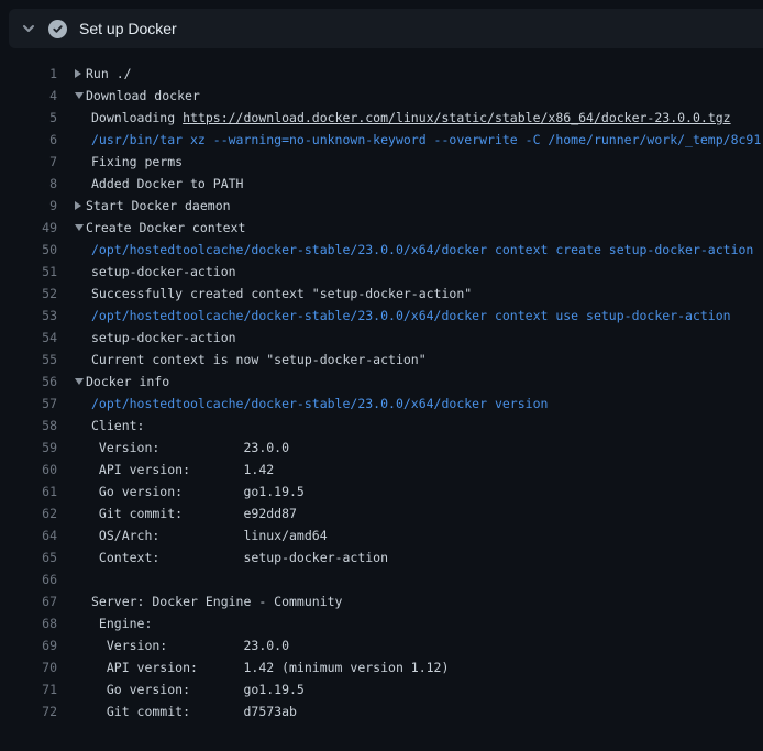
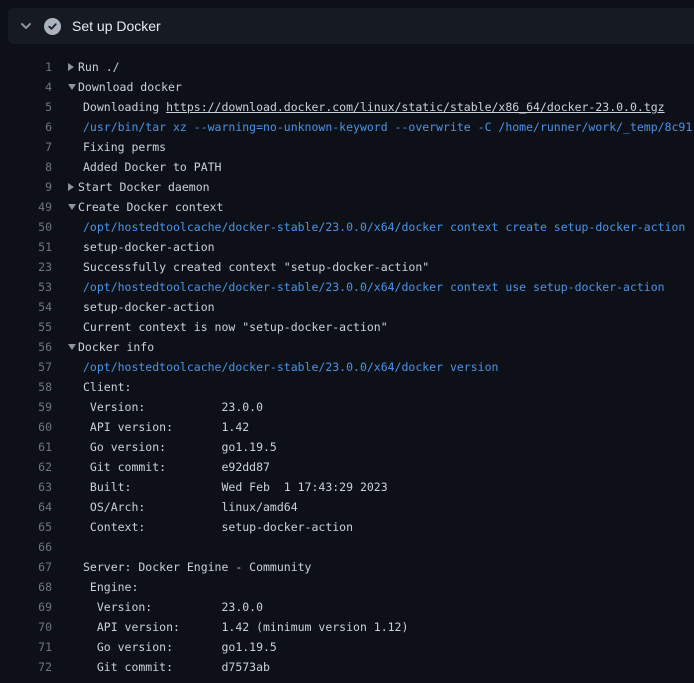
  Set up Docker
  1
  Run ./
  4
  Download docker
  5
  Downloading https://download.docker.com/linux/static/stable/x86_64/docker-23.0.0.tgz
  6
  /usr/bin/tar xz --warning=no-unknown-keyword --overwrite -C /home/runner/work/_temp/8c91
  7
  Fixing perms
  8
  Added Docker to PATH
  9
  Start Docker daemon
  49
  Create Docker context
  50
  /opt/hostedtoolcache/docker-stable/23.0.0/x64/docker context create setup-docker-action
  51
  setup-docker-action
- 52
+ 23
  Successfully created context "setup-docker-action"
  53
  /opt/hostedtoolcache/docker-stable/23.0.0/x64/docker context use setup-docker-action
  54
  setup-docker-action
  55
  Current context is now "setup-docker-action"
  56
  Docker info
  57
  /opt/hostedtoolcache/docker-stable/23.0.0/x64/docker version
  58
  Client:
  59
  Version: 23.0.0
  60
  API version: 1.42
  61
  Go version: go1.19.5
  62
  Git commit: e92dd87
+ 63
+ Built: Wed Feb 1 17:43:29 2023
  64
  OS/Arch: linux/amd64
  65
  Context: setup-docker-action
  66
  67
  Server: Docker Engine - Community
  68
  Engine:
  69
  Version: 23.0.0
  70
  API version: 1.42 (minimum version 1.12)
  71
  Go version: go1.19.5
  72
  Git commit: d7573ab
